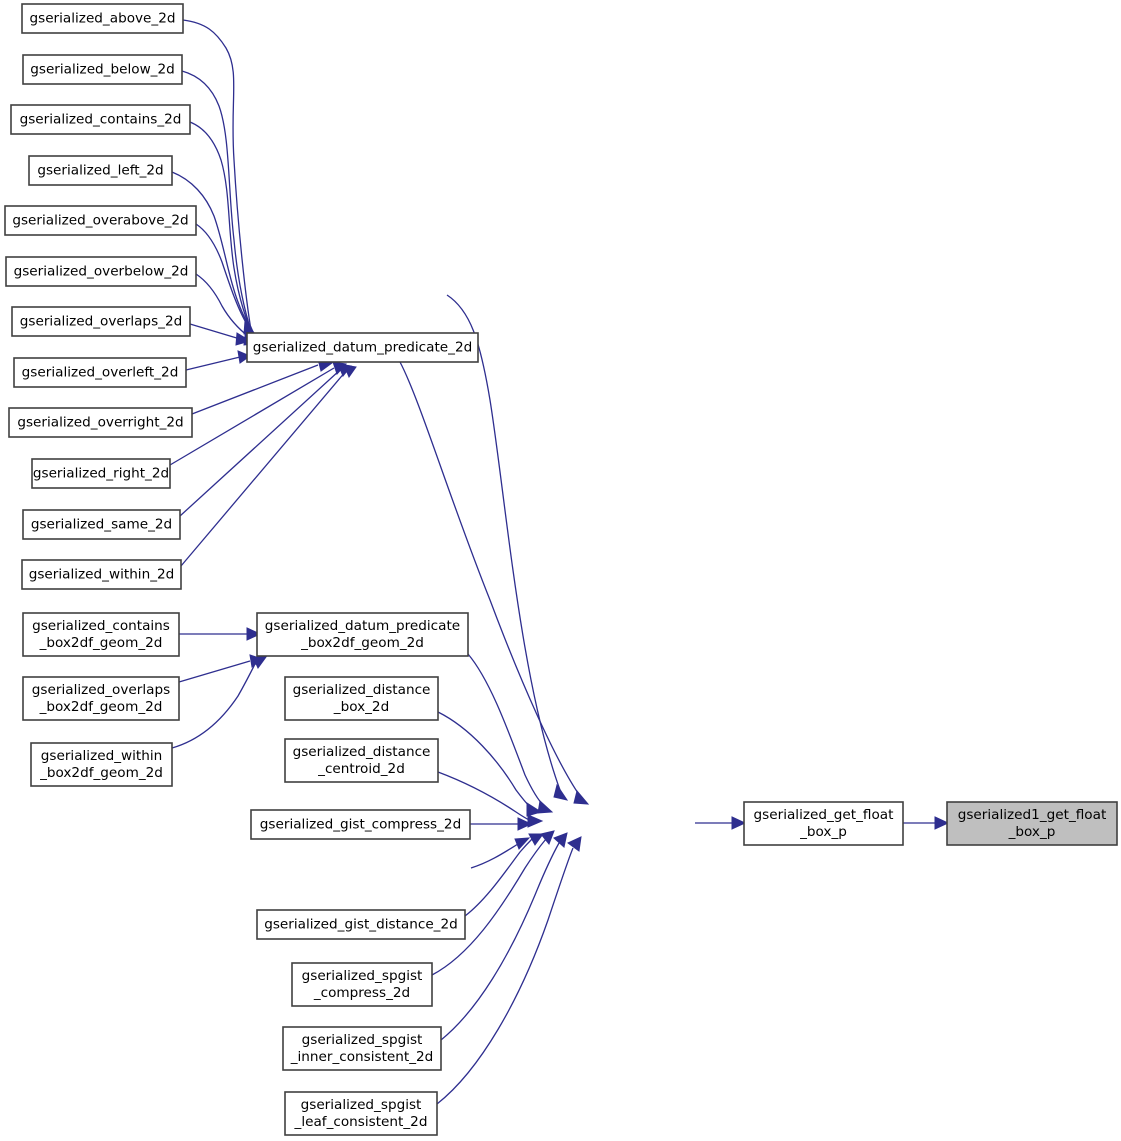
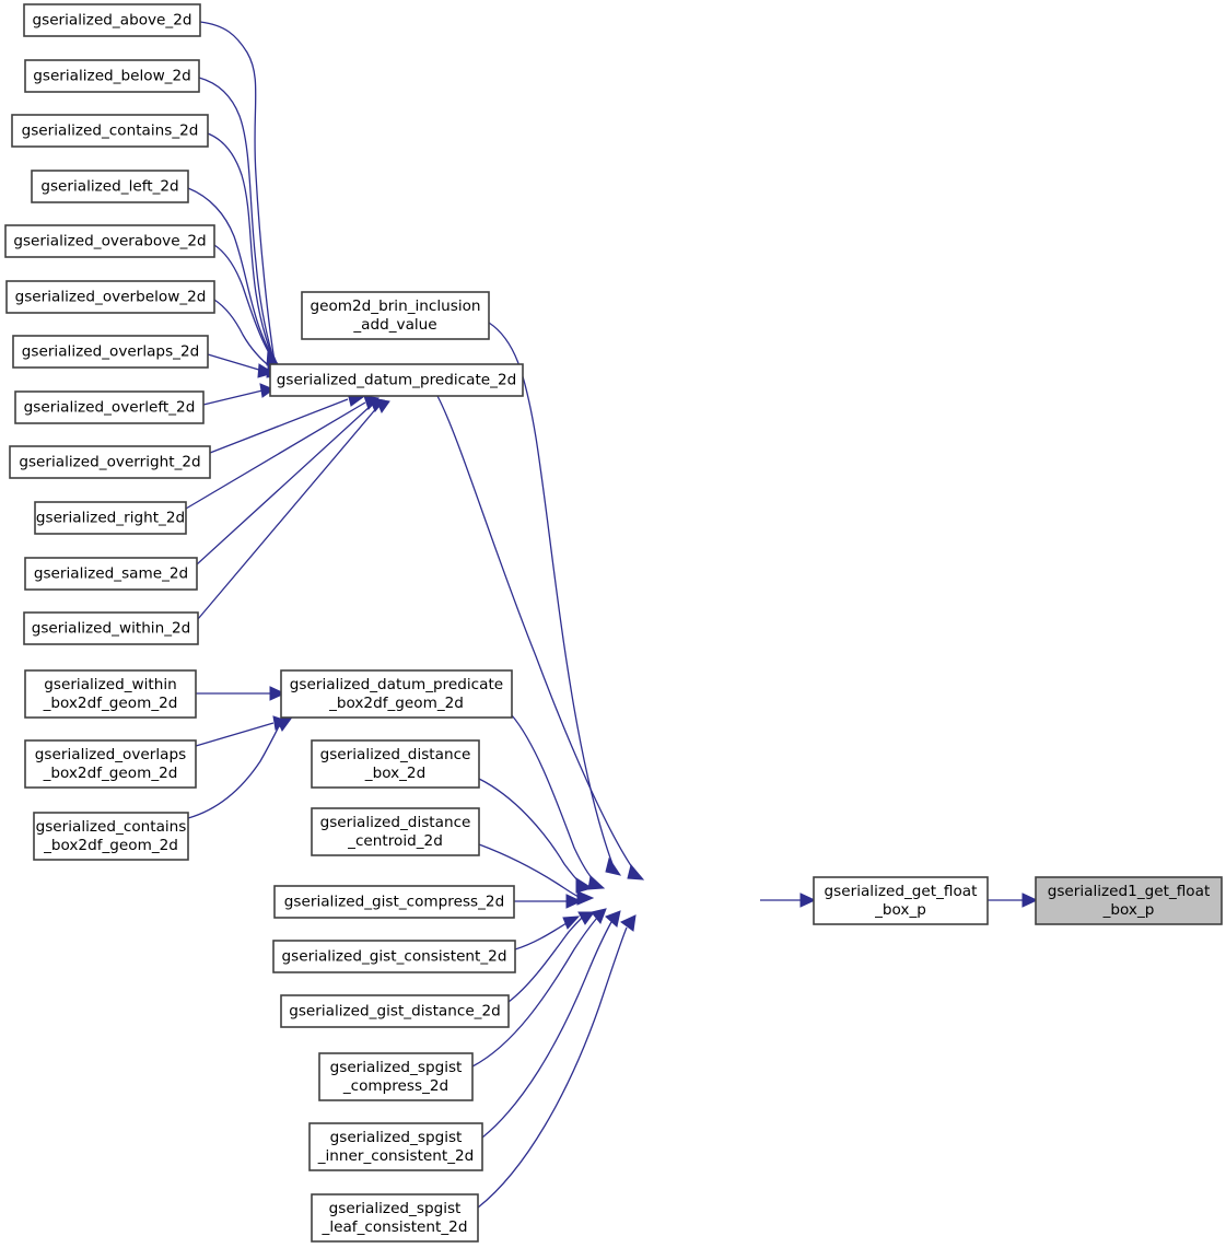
  gserialized_above_2d
  gserialized_below_2d
  gserialized_contains_2d
  gserialized_left_2d
  gserialized_overabove_2d
  gserialized_overbelow_2d
  gserialized_overlaps_2d
  gserialized_overleft_2d
  gserialized_overright_2d
  gserialized_right_2d
  gserialized_same_2d
  gserialized_within_2d
- gserialized_contains
+ gserialized_within
  _box2df_geom_2d
  gserialized_overlaps
  _box2df_geom_2d
- gserialized_within
+ gserialized_contains
  _box2df_geom_2d
+ geom2d_brin_inclusion
+ _add_value
  gserialized_datum_predicate_2d
  gserialized_datum_predicate
  _box2df_geom_2d
  gserialized_distance
  _box_2d
  gserialized_distance
  _centroid_2d
  gserialized_gist_compress_2d
+ gserialized_gist_consistent_2d
  gserialized_gist_distance_2d
  gserialized_spgist
  _compress_2d
  gserialized_spgist
  _inner_consistent_2d
  gserialized_spgist
  _leaf_consistent_2d
  gserialized_get_float
  _box_p
  gserialized1_get_float
  _box_p
